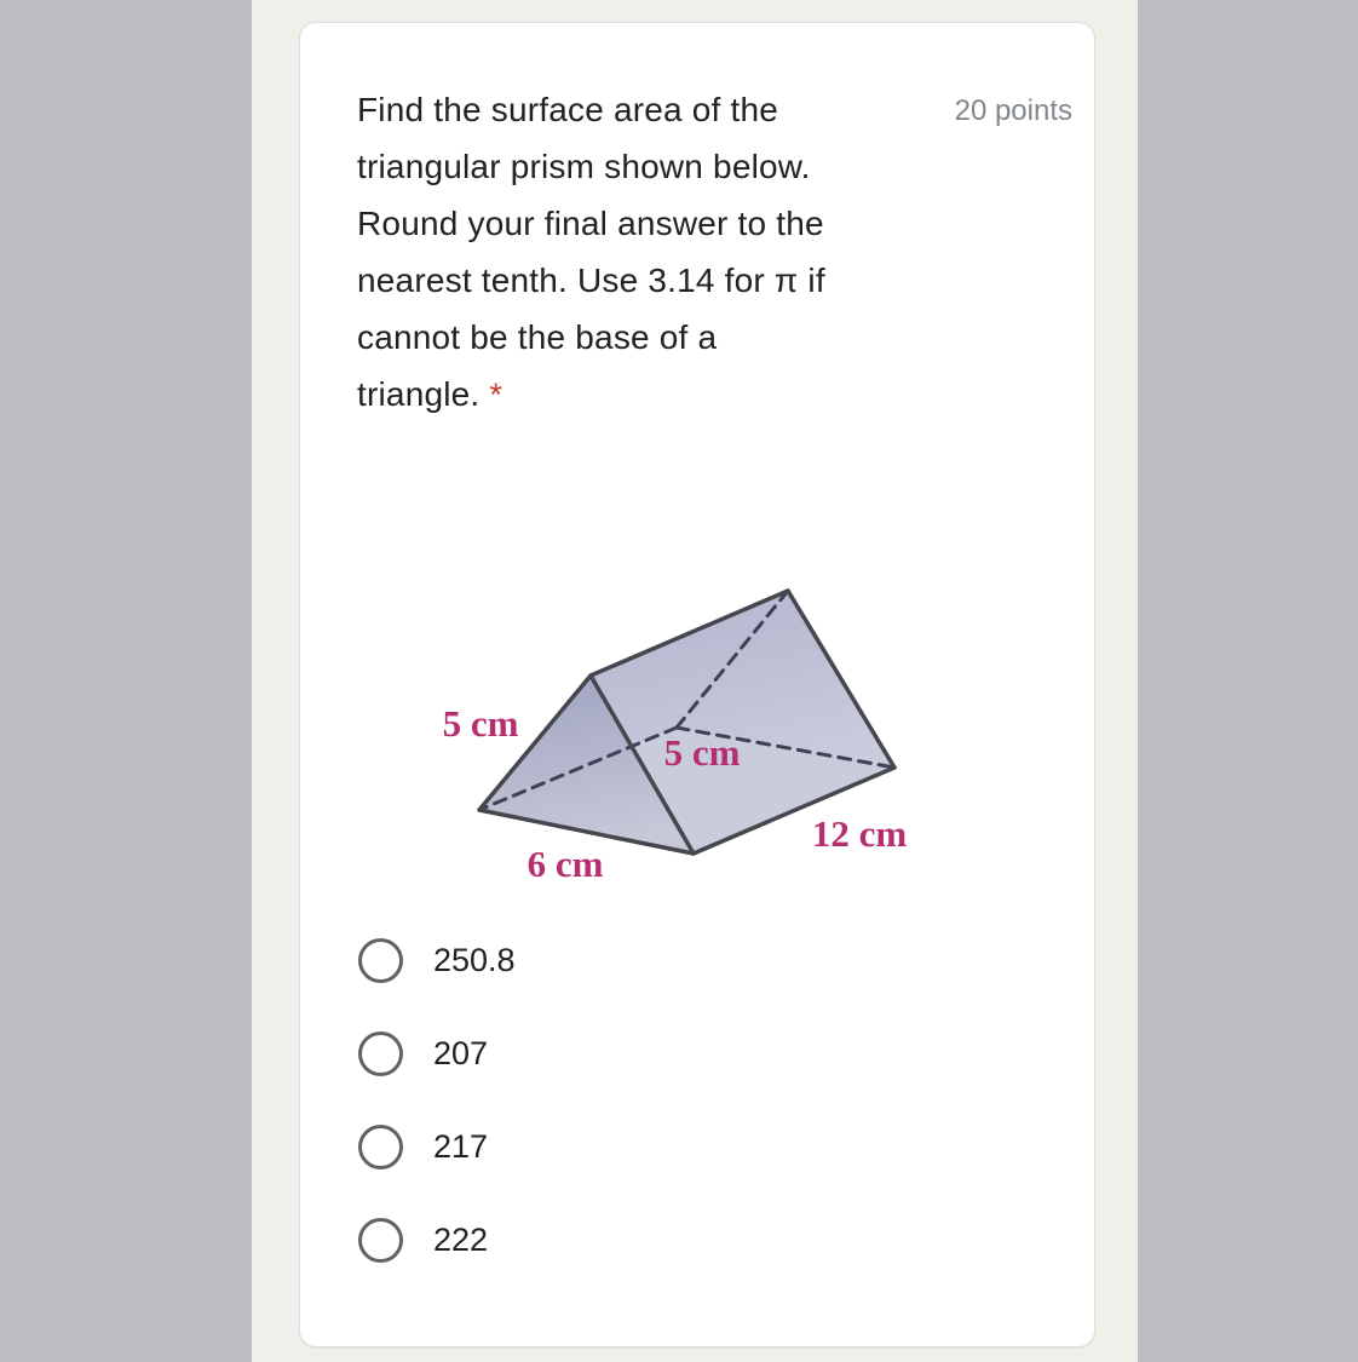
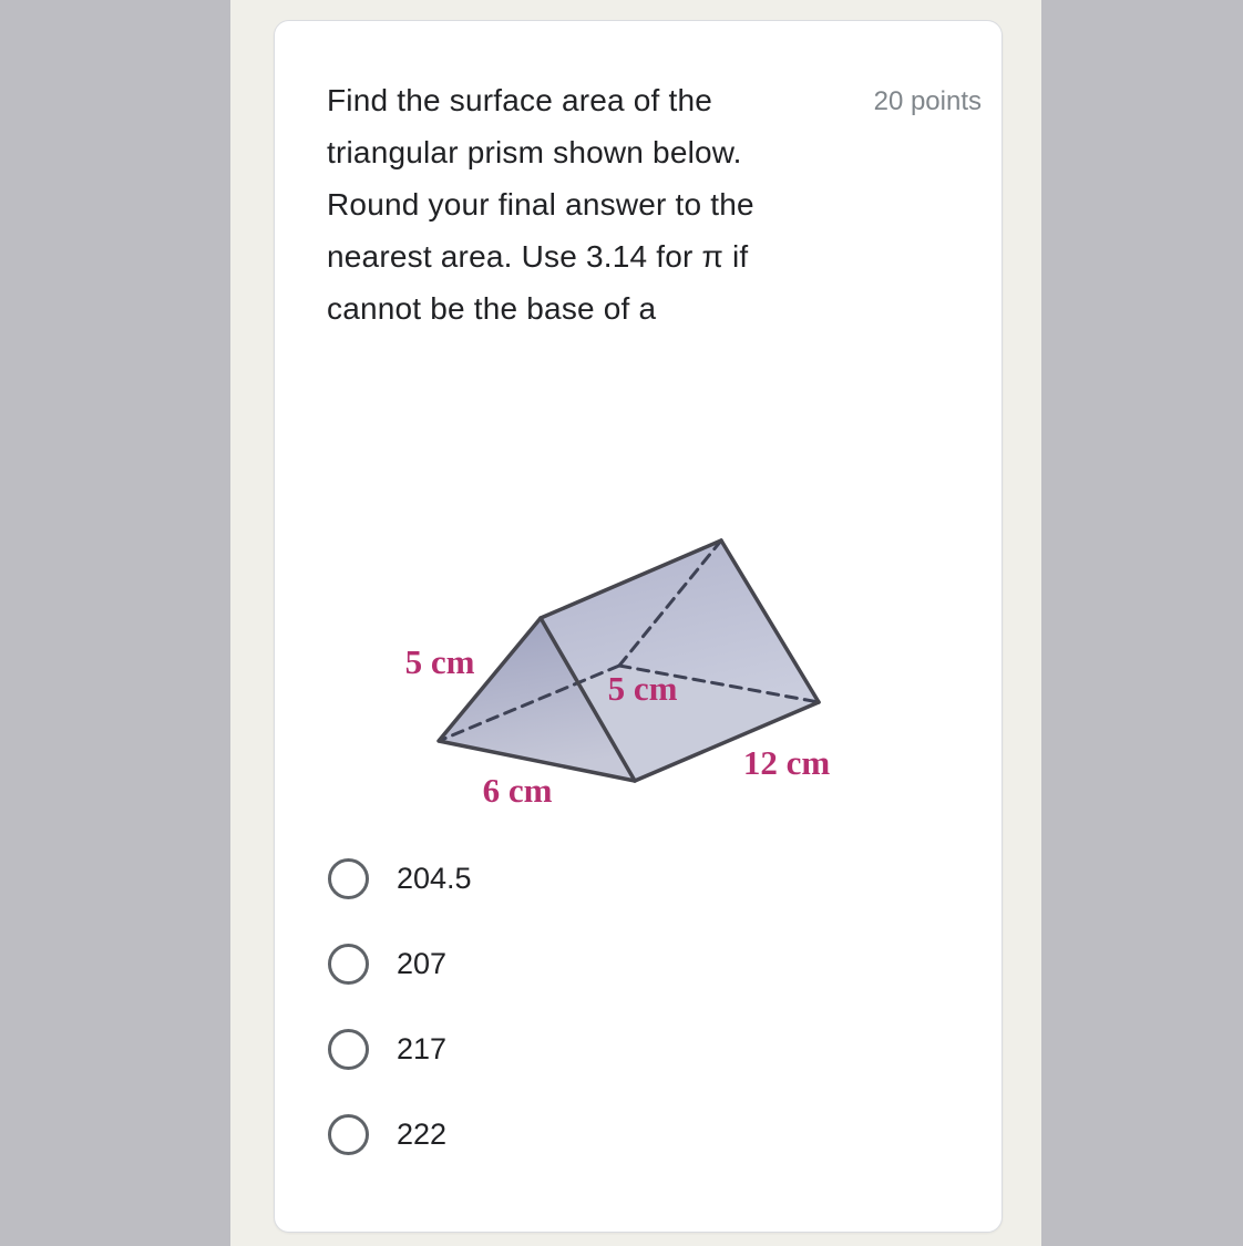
  Find the surface area of the
  triangular prism shown below.
  Round your final answer to the
- nearest tenth. Use 3.14 for π if
+ nearest area. Use 3.14 for π if
  cannot be the base of a
- triangle. *
  20 points
  5 cm
  5 cm
  6 cm
  12 cm
- 250.8
+ 204.5
  207
  217
  222
